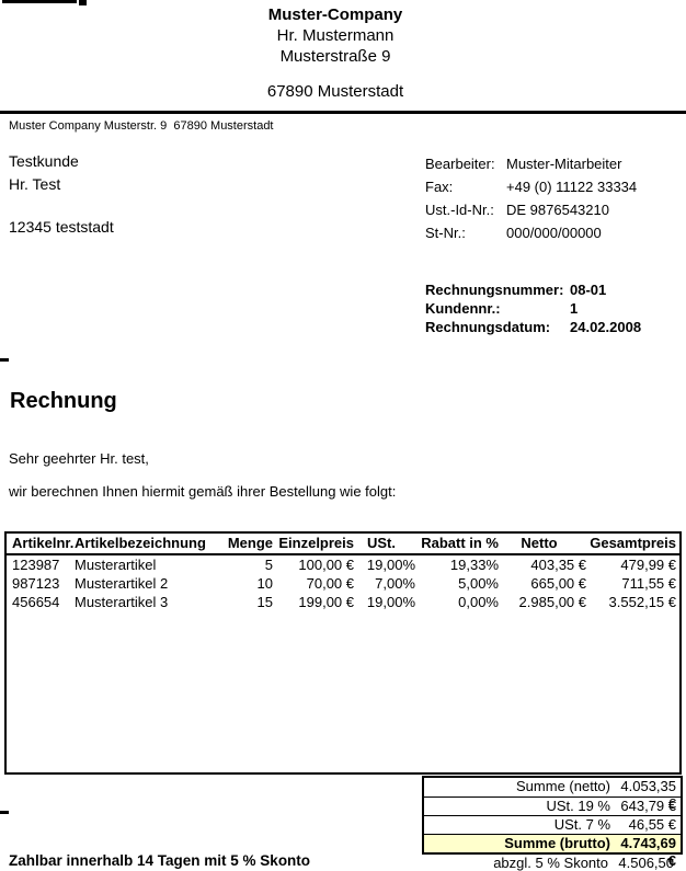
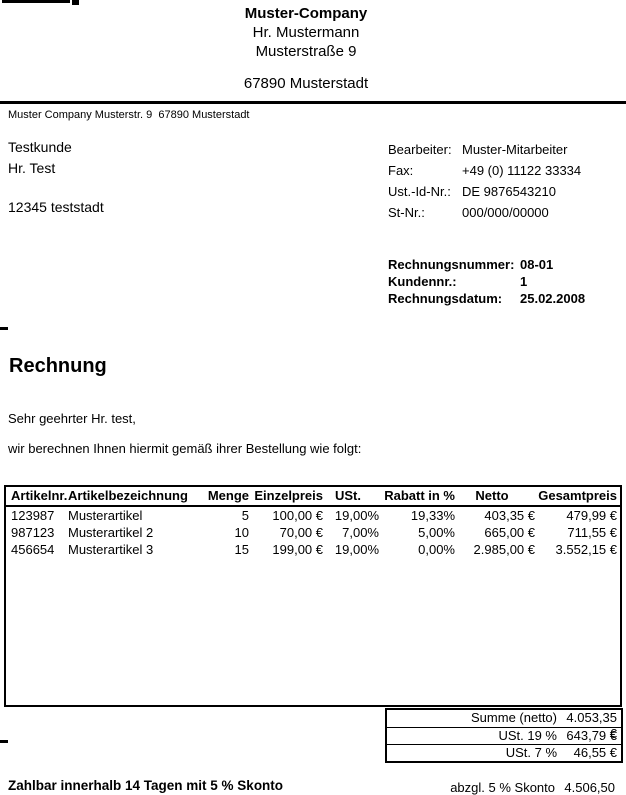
  Muster-Company
  Hr. Mustermann
  Musterstraße 9
  67890 Musterstadt
  Muster Company Musterstr. 9 67890 Musterstadt
  Testkunde
  Hr. Test
  12345 teststadt
  Bearbeiter:
  Muster-Mitarbeiter
  Fax:
  +49 (0) 11122 33334
  Ust.-Id-Nr.:
  DE 9876543210
  St-Nr.:
  000/000/00000
  Rechnungsnummer:
  08-01
  Kundennr.:
  1
  Rechnungsdatum:
- 24.02.2008
+ 25.02.2008
  Rechnung
  Sehr geehrter Hr. test,
  wir berechnen Ihnen hiermit gemäß ihrer Bestellung wie folgt:
  Artikelnr.
  Artikelbezeichnung
  Menge
  Einzelpreis
  USt.
  Rabatt in %
  Netto
  Gesamtpreis
  123987
  Musterartikel
  5
  100,00 €
  19,00%
  19,33%
  403,35 €
  479,99 €
  987123
  Musterartikel 2
  10
  70,00 €
  7,00%
  5,00%
  665,00 €
  711,55 €
  456654
  Musterartikel 3
  15
  199,00 €
  19,00%
  0,00%
  2.985,00 €
  3.552,15 €
  Summe (netto)
  4.053,35 €
  USt. 19 %
  643,79 €
  USt. 7 %
  46,55 €
- Summe (brutto)
- 4.743,69 €
  abzgl. 5 % Skonto
  4.506,50
  Zahlbar innerhalb 14 Tagen mit 5 % Skonto
